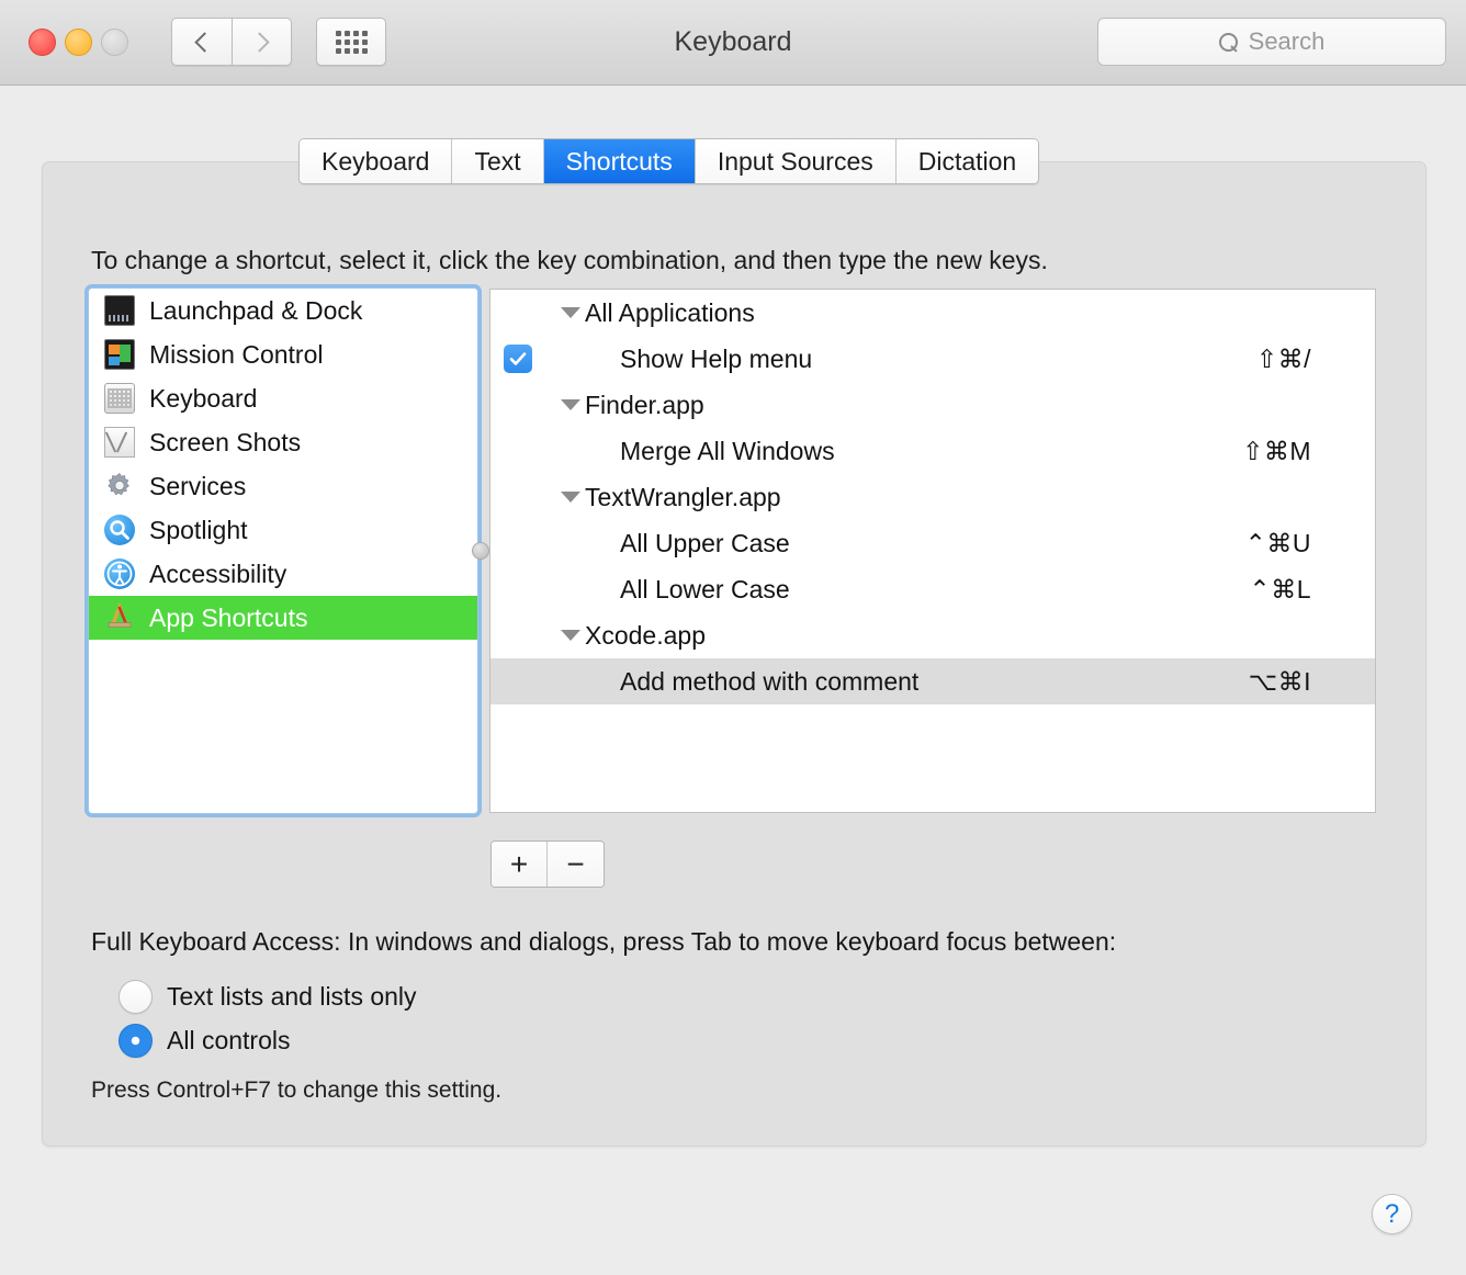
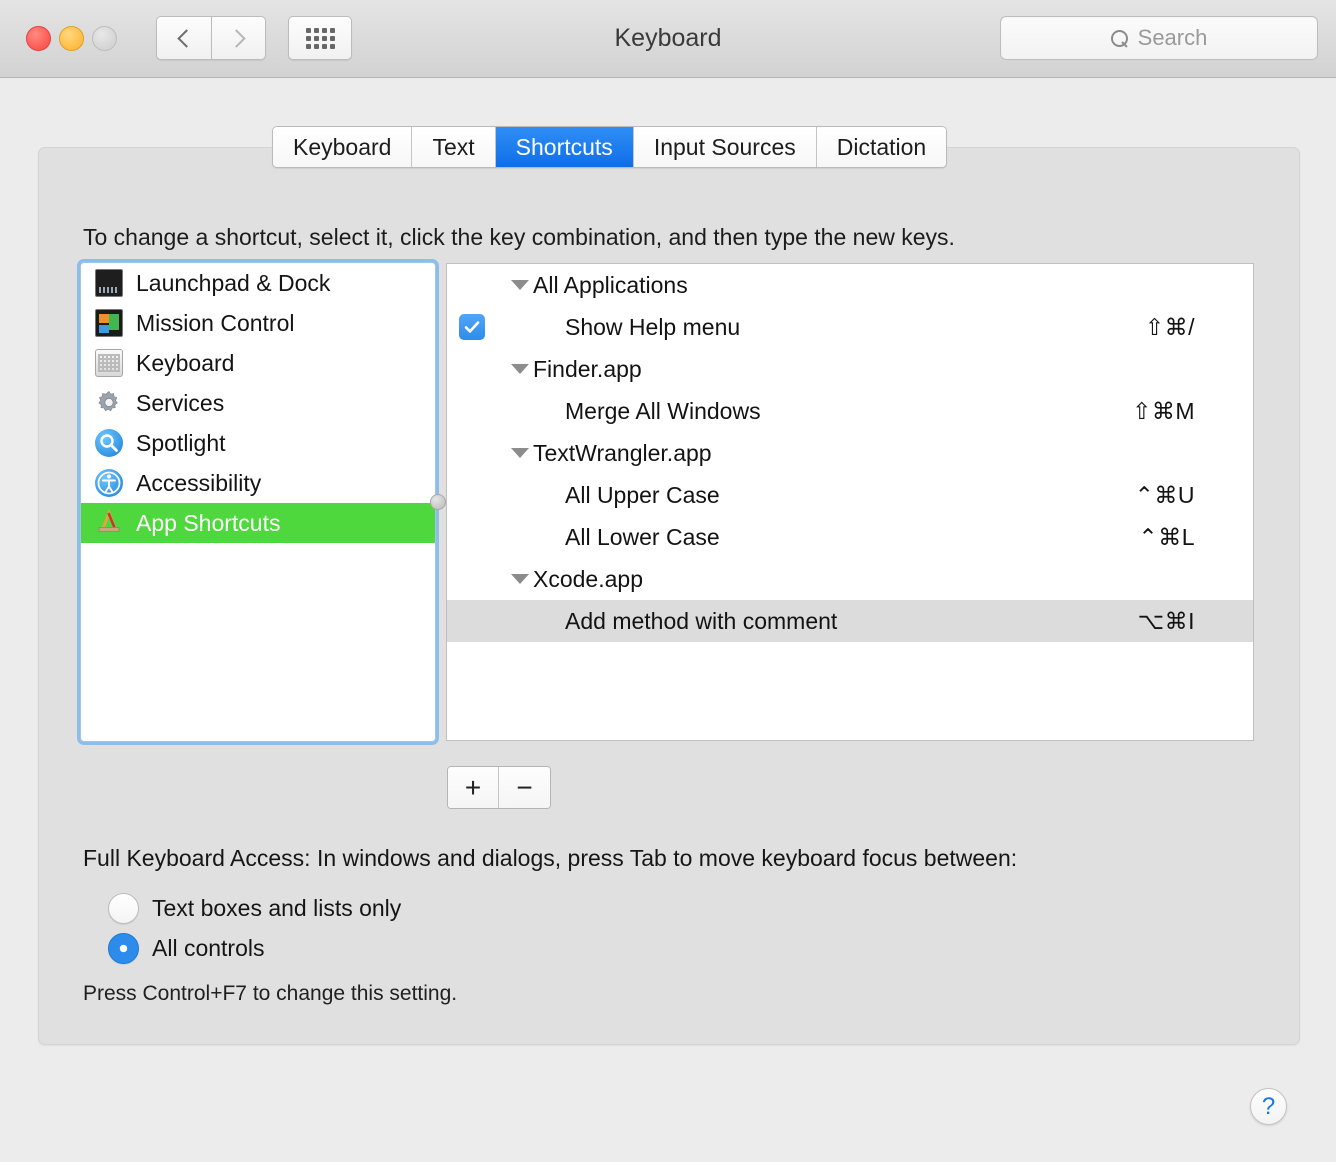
  Keyboard
  Search
  Keyboard
  Text
  Shortcuts
  Input Sources
  Dictation
  To change a shortcut, select it, click the key combination, and then type the new keys.
  Launchpad & Dock
  Mission Control
  Keyboard
- Screen Shots
  Services
  Spotlight
  Accessibility
  App Shortcuts
  All Applications
  Show Help menu
  ⇧⌘/
  Finder.app
  Merge All Windows
  ⇧⌘M
  TextWrangler.app
  All Upper Case
  ⌃⌘U
  All Lower Case
  ⌃⌘L
  Xcode.app
  Add method with comment
  ⌥⌘I
  +
  −
  Full Keyboard Access: In windows and dialogs, press Tab to move keyboard focus between:
- Text lists and lists only
+ Text boxes and lists only
  All controls
  Press Control+F7 to change this setting.
  ?
